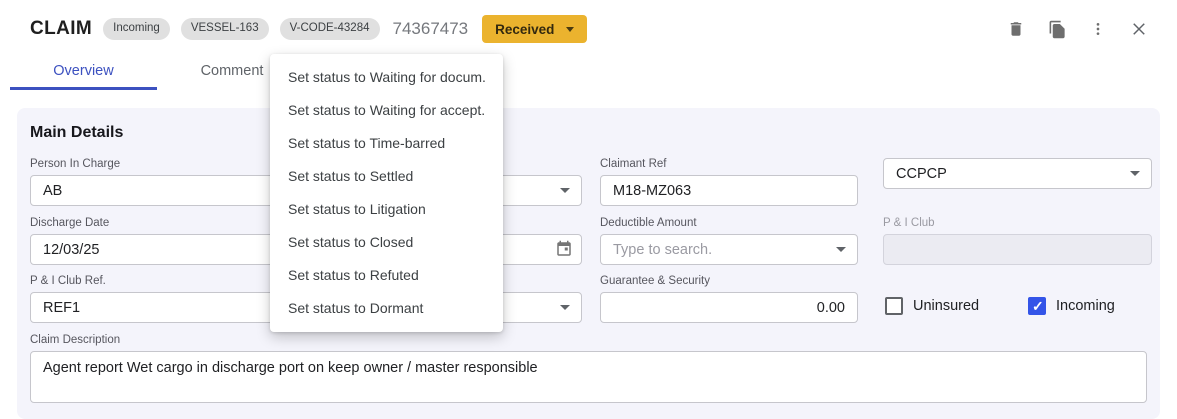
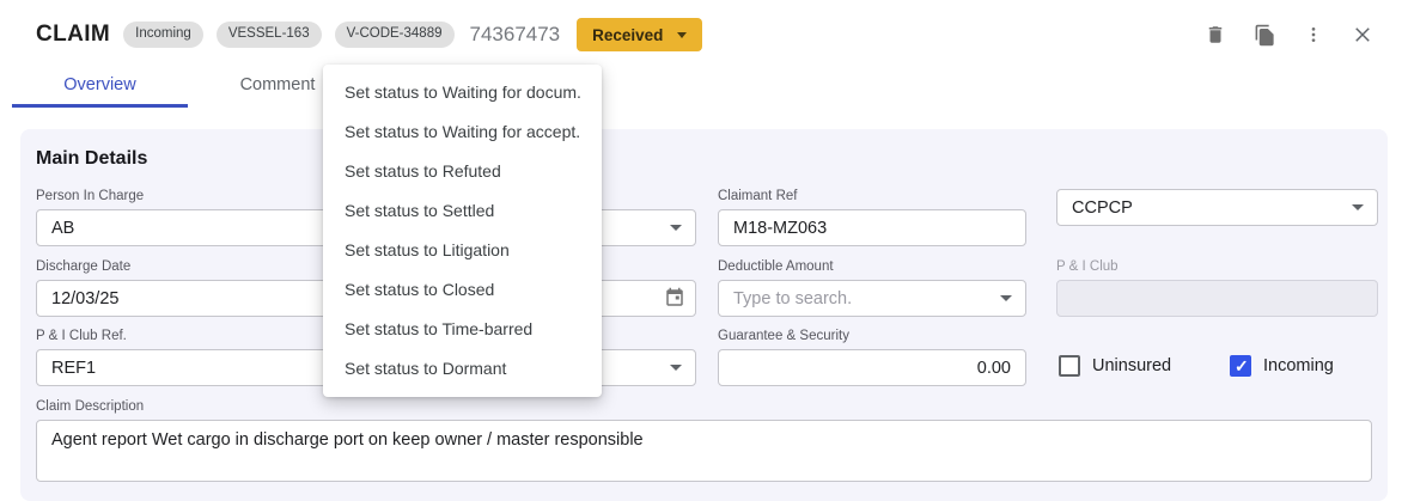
  CLAIM
  Incoming
  VESSEL-163
- V-CODE-43284
+ V-CODE-34889
  74367473
  Received
  Overview
  Comment
  Main Details
  Person In Charge
  AB
  Claimant Ref
  M18-MZ063
  CCPCP
  Discharge Date
  12/03/25
  Deductible Amount
  Type to search.
  P & I Club
  P & I Club Ref.
  REF1
  Guarantee & Security
  0.00
  Uninsured
  Incoming
  Claim Description
  Agent report Wet cargo in discharge port on keep owner / master responsible
  Set status to Waiting for docum.
  Set status to Waiting for accept.
- Set status to Time-barred
+ Set status to Refuted
  Set status to Settled
  Set status to Litigation
  Set status to Closed
- Set status to Refuted
+ Set status to Time-barred
  Set status to Dormant
